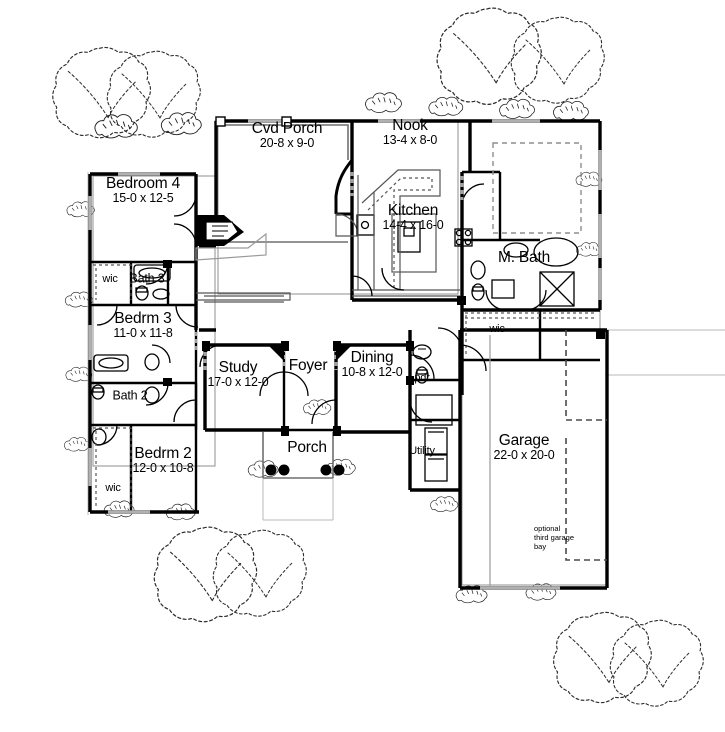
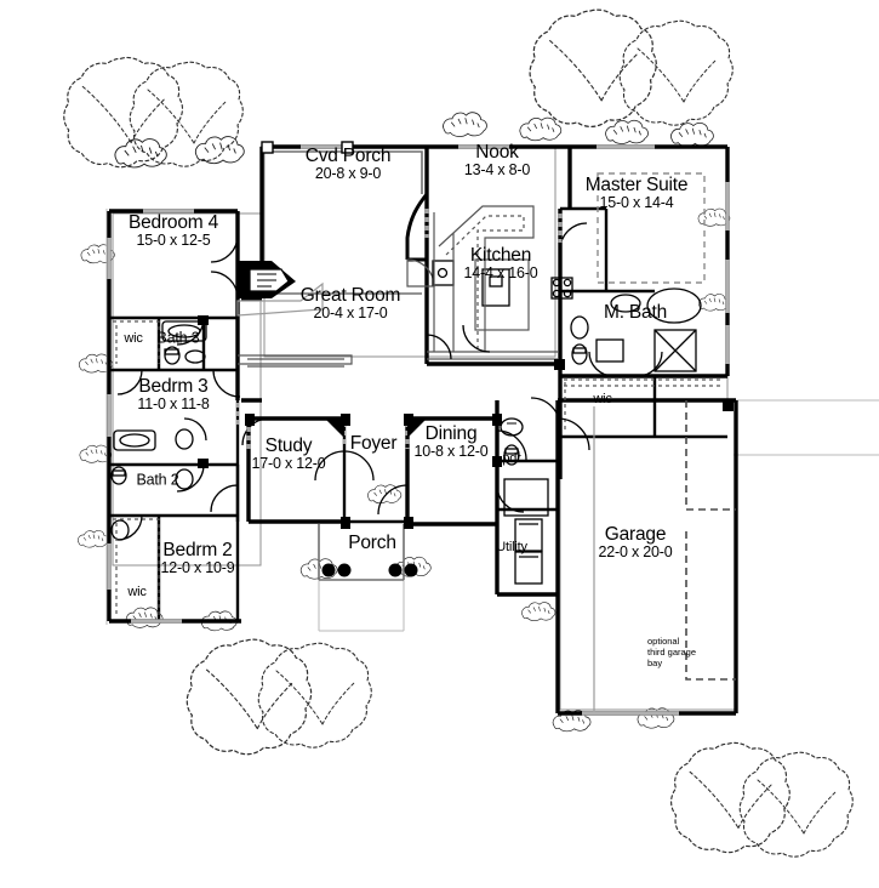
  Cvd Porch
  20-8 x 9-0
  Nook
  13-4 x 8-0
+ Master Suite
+ 15-0 x 14-4
  Bedroom 4
  15-0 x 12-5
  Kitchen
  14-4 x 16-0
+ Great Room
+ 20-4 x 17-0
  M. Bath
  Bath 3
  wic
  Bedrm 3
  11-0 x 11-8
  wic
  Dining
  10-8 x 12-0
  Foyer
  pdr
  Study
  17-0 x 12-0
  Bath 2
  Bedrm 2
- 12-0 x 10-8
+ 12-0 x 10-9
  Garage
  22-0 x 20-0
  Porch
  Utility
  wic
  optional
  third garage
  bay
